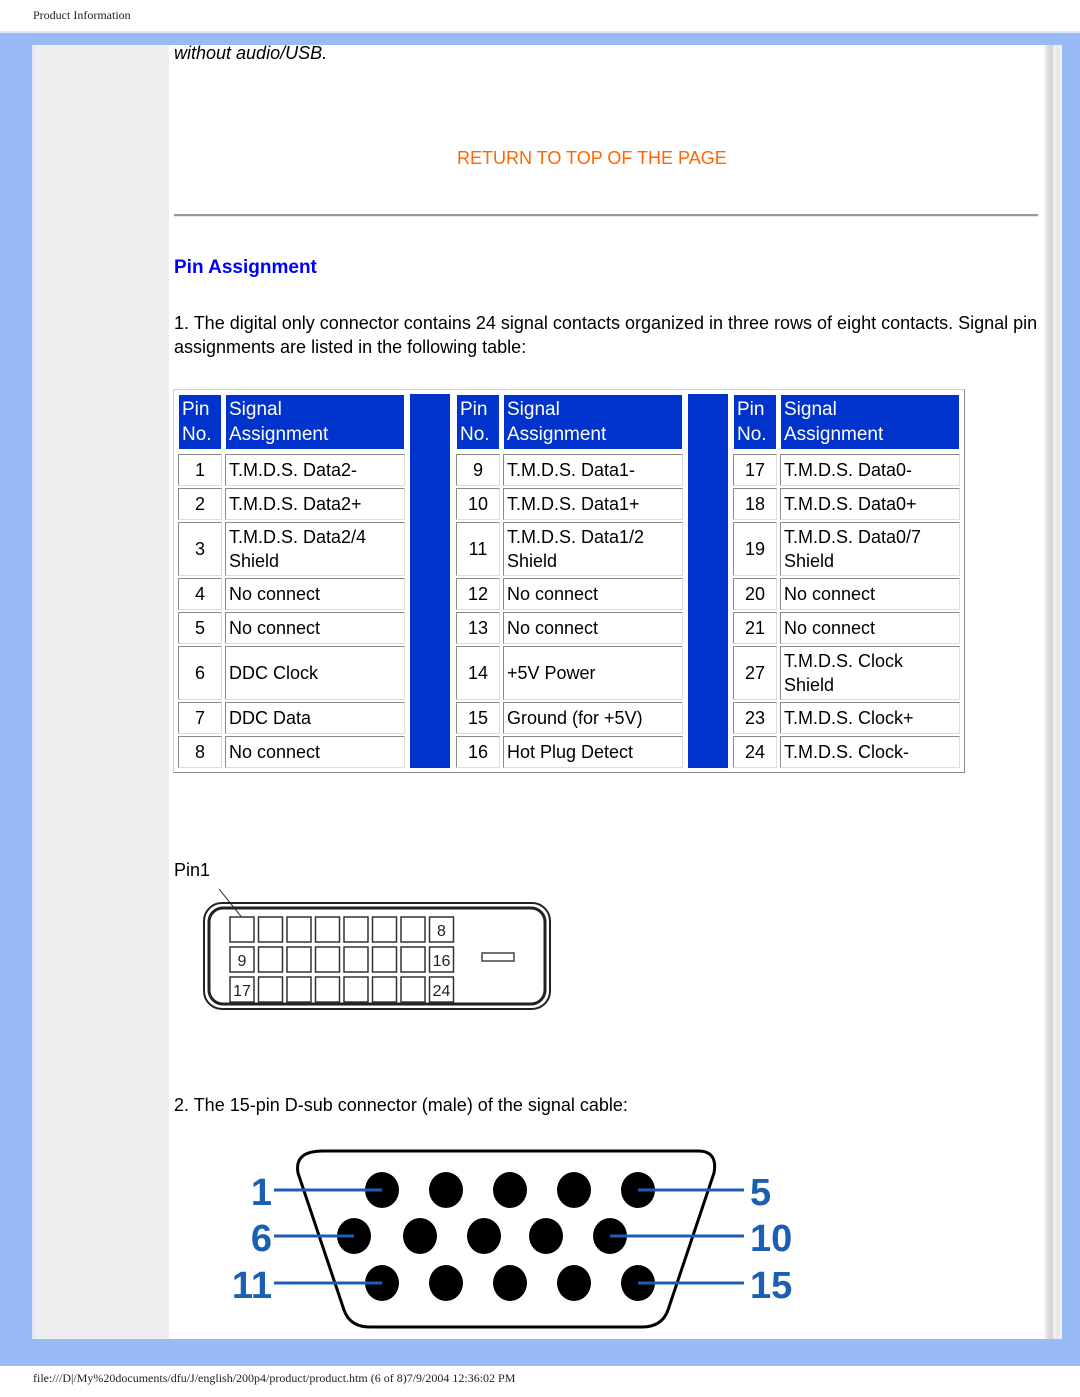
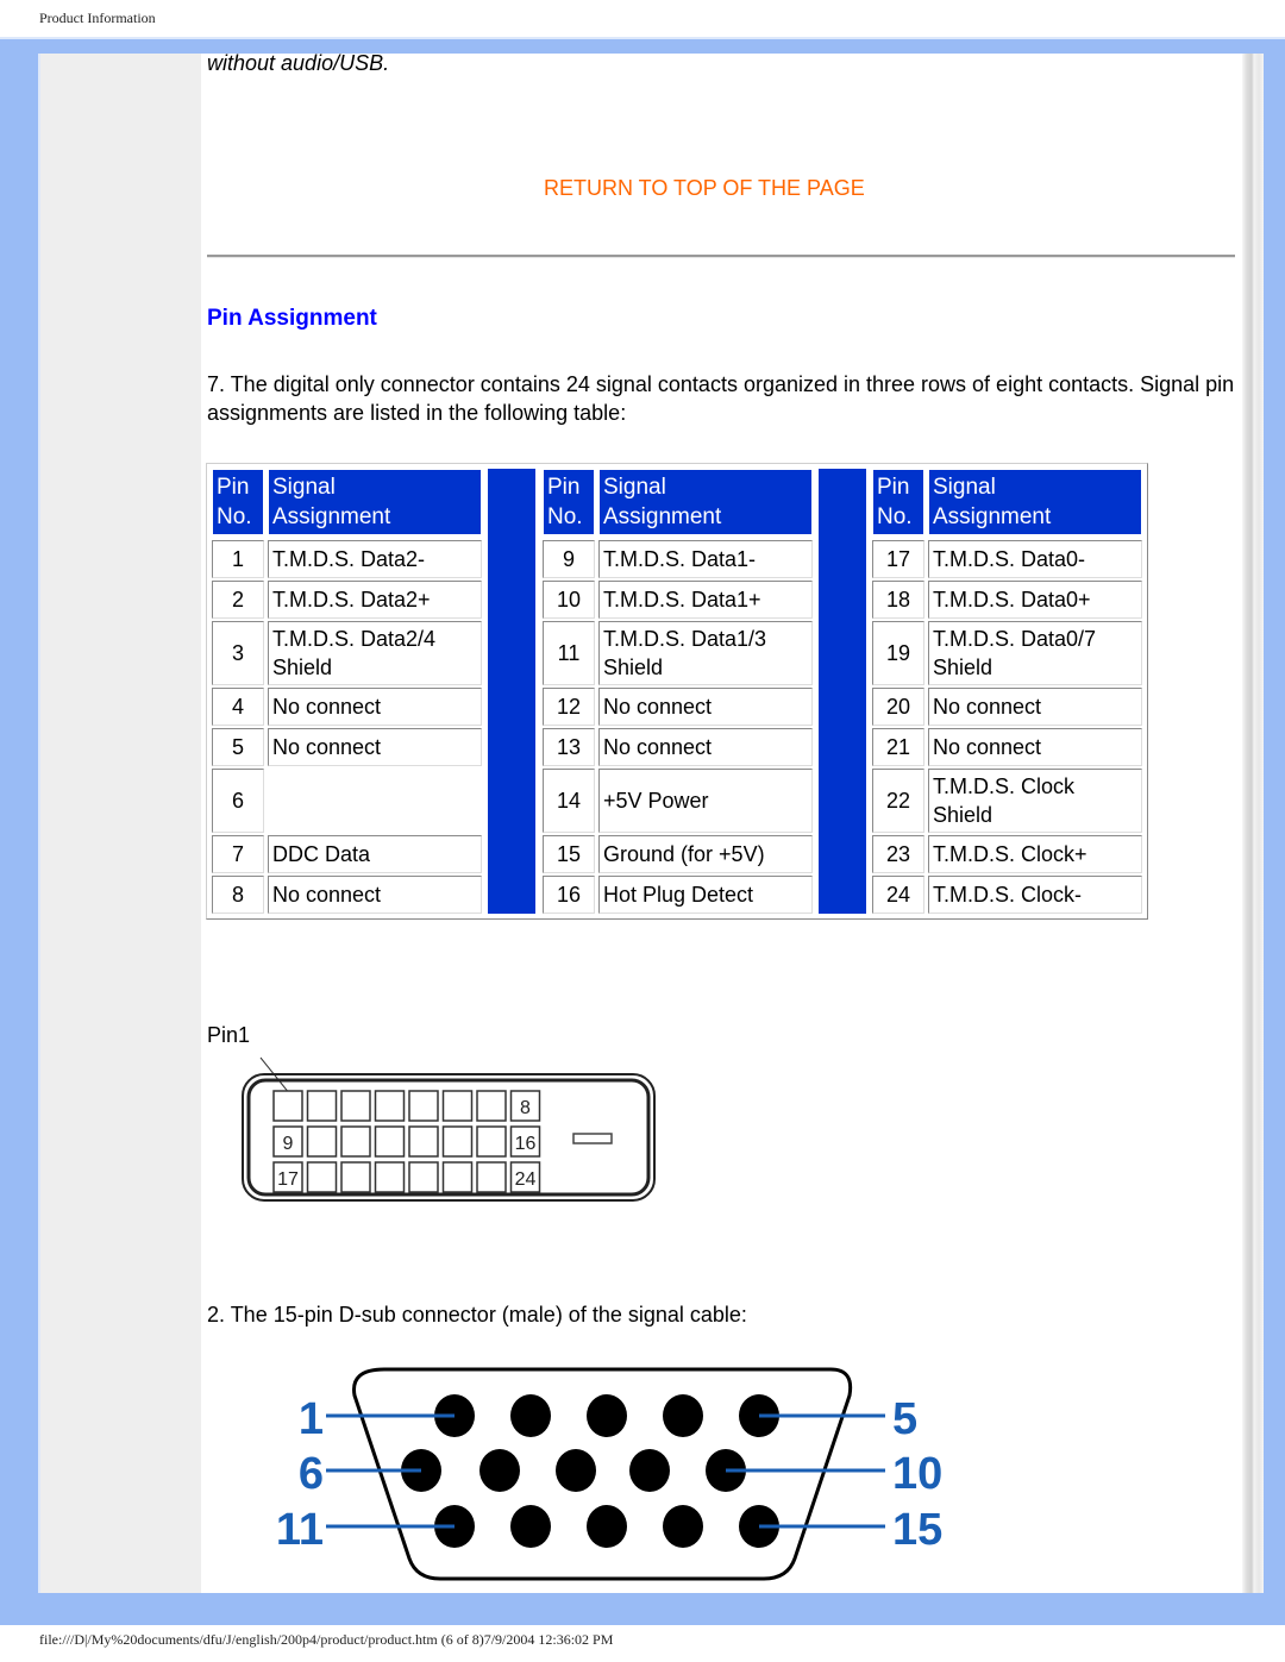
  Product Information
  without audio/USB.
  RETURN TO TOP OF THE PAGE
  Pin Assignment
- 1. The digital only connector contains 24 signal contacts organized in three rows of eight contacts. Signal pin assignments are listed in the following table:
+ 7. The digital only connector contains 24 signal contacts organized in three rows of eight contacts. Signal pin assignments are listed in the following table:
  Pin
  No.
  Signal
  Assignment
  1
  T.M.D.S. Data2-
  2
  T.M.D.S. Data2+
  3
  T.M.D.S. Data2/4
  Shield
  4
  No connect
  5
  No connect
  6
- DDC Clock
  7
  DDC Data
  8
  No connect
  Pin
  No.
  Signal
  Assignment
  9
  T.M.D.S. Data1-
  10
  T.M.D.S. Data1+
  11
- T.M.D.S. Data1/2
+ T.M.D.S. Data1/3
  Shield
  12
  No connect
  13
  No connect
  14
  +5V Power
  15
  Ground (for +5V)
  16
  Hot Plug Detect
  Pin
  No.
  Signal
  Assignment
  17
  T.M.D.S. Data0-
  18
  T.M.D.S. Data0+
  19
  T.M.D.S. Data0/7
  Shield
  20
  No connect
  21
  No connect
- 27
+ 22
  T.M.D.S. Clock
  Shield
  23
  T.M.D.S. Clock+
  24
  T.M.D.S. Clock-
  Pin1
  8
  9
  16
  17
  24
  2. The 15-pin D-sub connector (male) of the signal cable:
  1
  5
  6
  10
  11
  15
  file:///D|/My%20documents/dfu/J/english/200p4/product/product.htm (6 of 8)7/9/2004 12:36:02 PM
